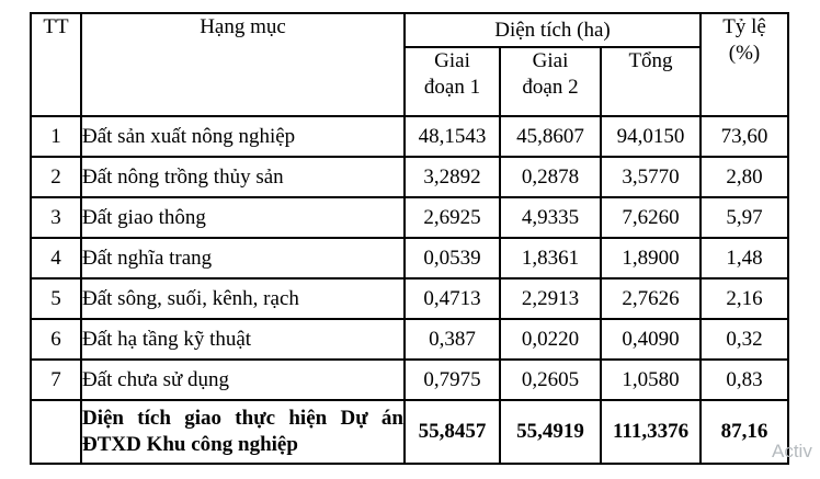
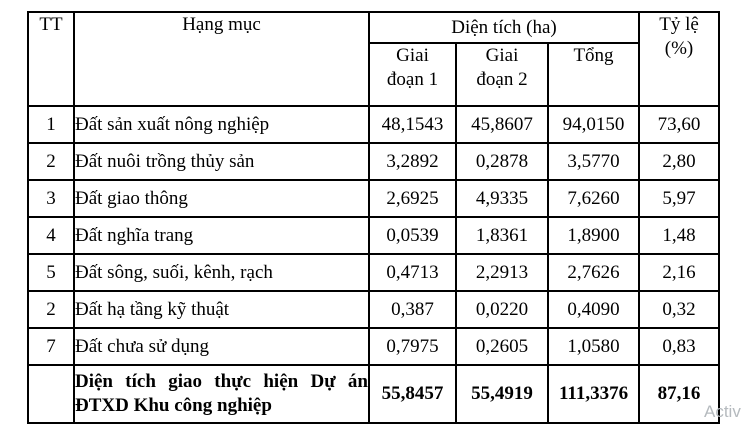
  TT	Hạng mục	Diện tích (ha)	Tỷ lệ (%)
  Giai đoạn 1	Giai đoạn 2	Tổng
  1	Đất sản xuất nông nghiệp	48,1543	45,8607	94,0150	73,60
- 2	Đất nông trồng thủy sản	3,2892	0,2878	3,5770	2,80
+ 2	Đất nuôi trồng thủy sản	3,2892	0,2878	3,5770	2,80
  3	Đất giao thông	2,6925	4,9335	7,6260	5,97
  4	Đất nghĩa trang	0,0539	1,8361	1,8900	1,48
  5	Đất sông, suối, kênh, rạch	0,4713	2,2913	2,7626	2,16
- 6	Đất hạ tầng kỹ thuật	0,387	0,0220	0,4090	0,32
+ 2	Đất hạ tầng kỹ thuật	0,387	0,0220	0,4090	0,32
  7	Đất chưa sử dụng	0,7975	0,2605	1,0580	0,83
  	Diện tích giao thực hiện Dự án ĐTXD Khu công nghiệp	55,8457	55,4919	111,3376	87,16
  Activ
